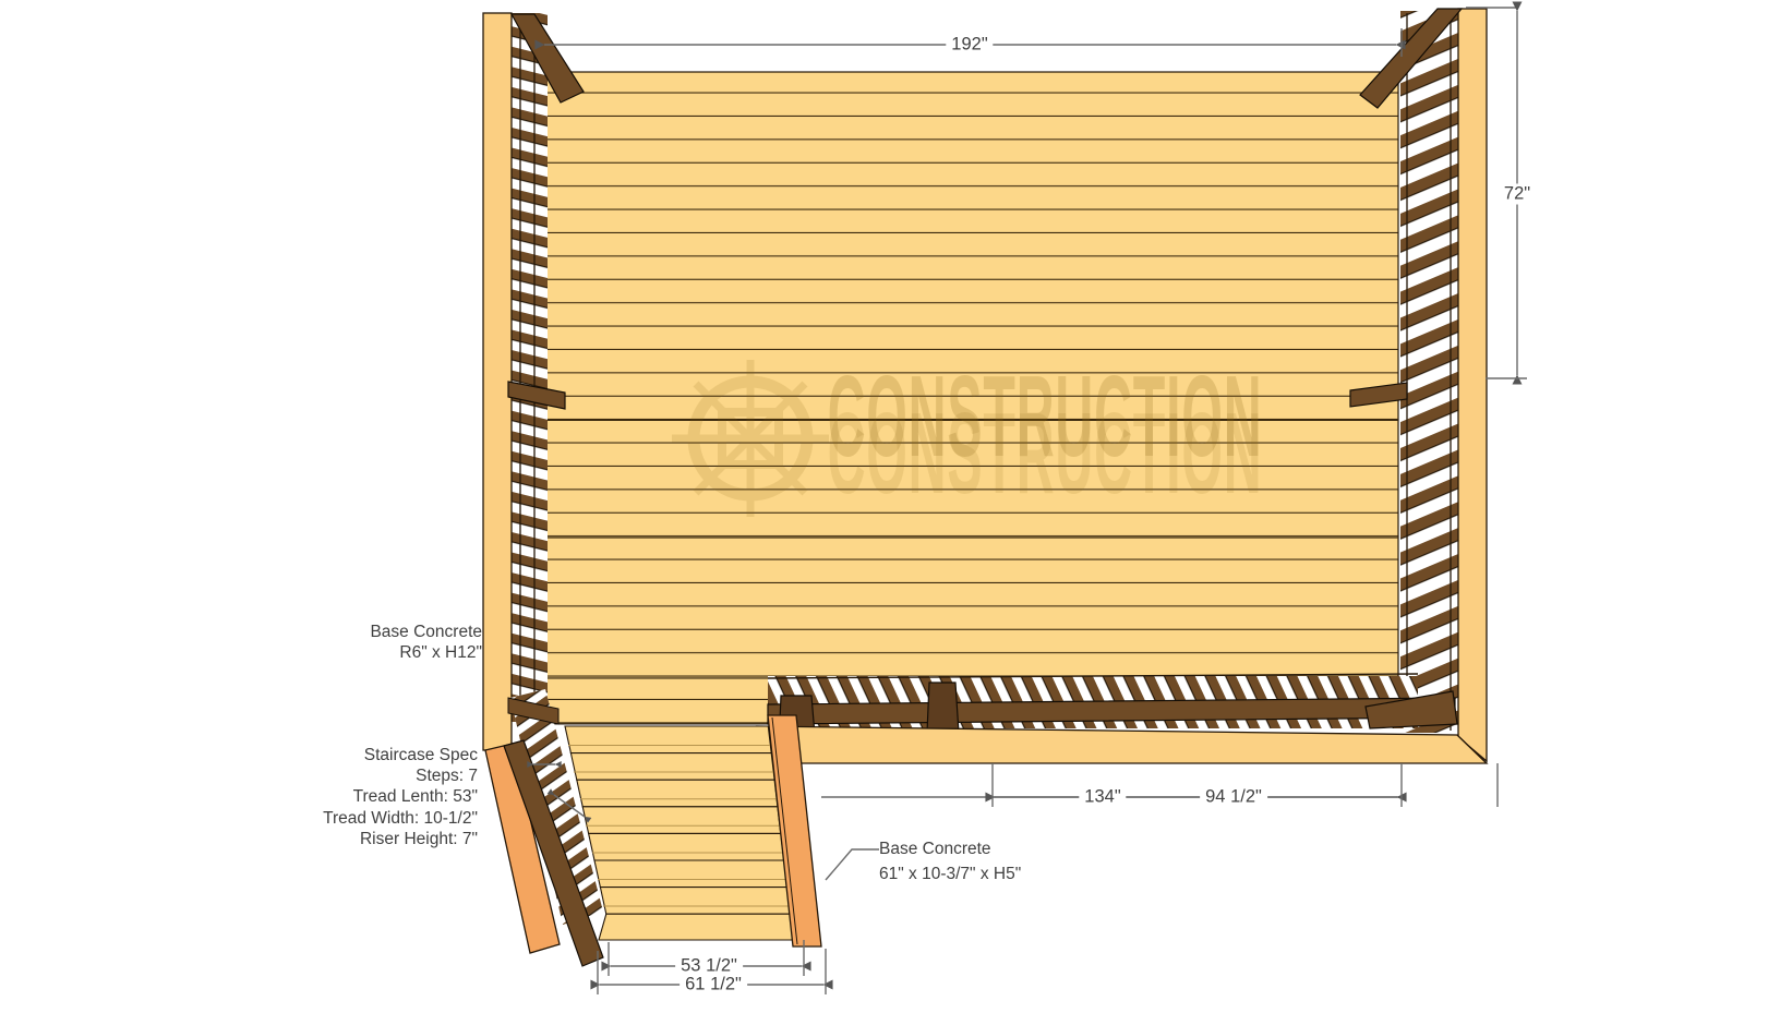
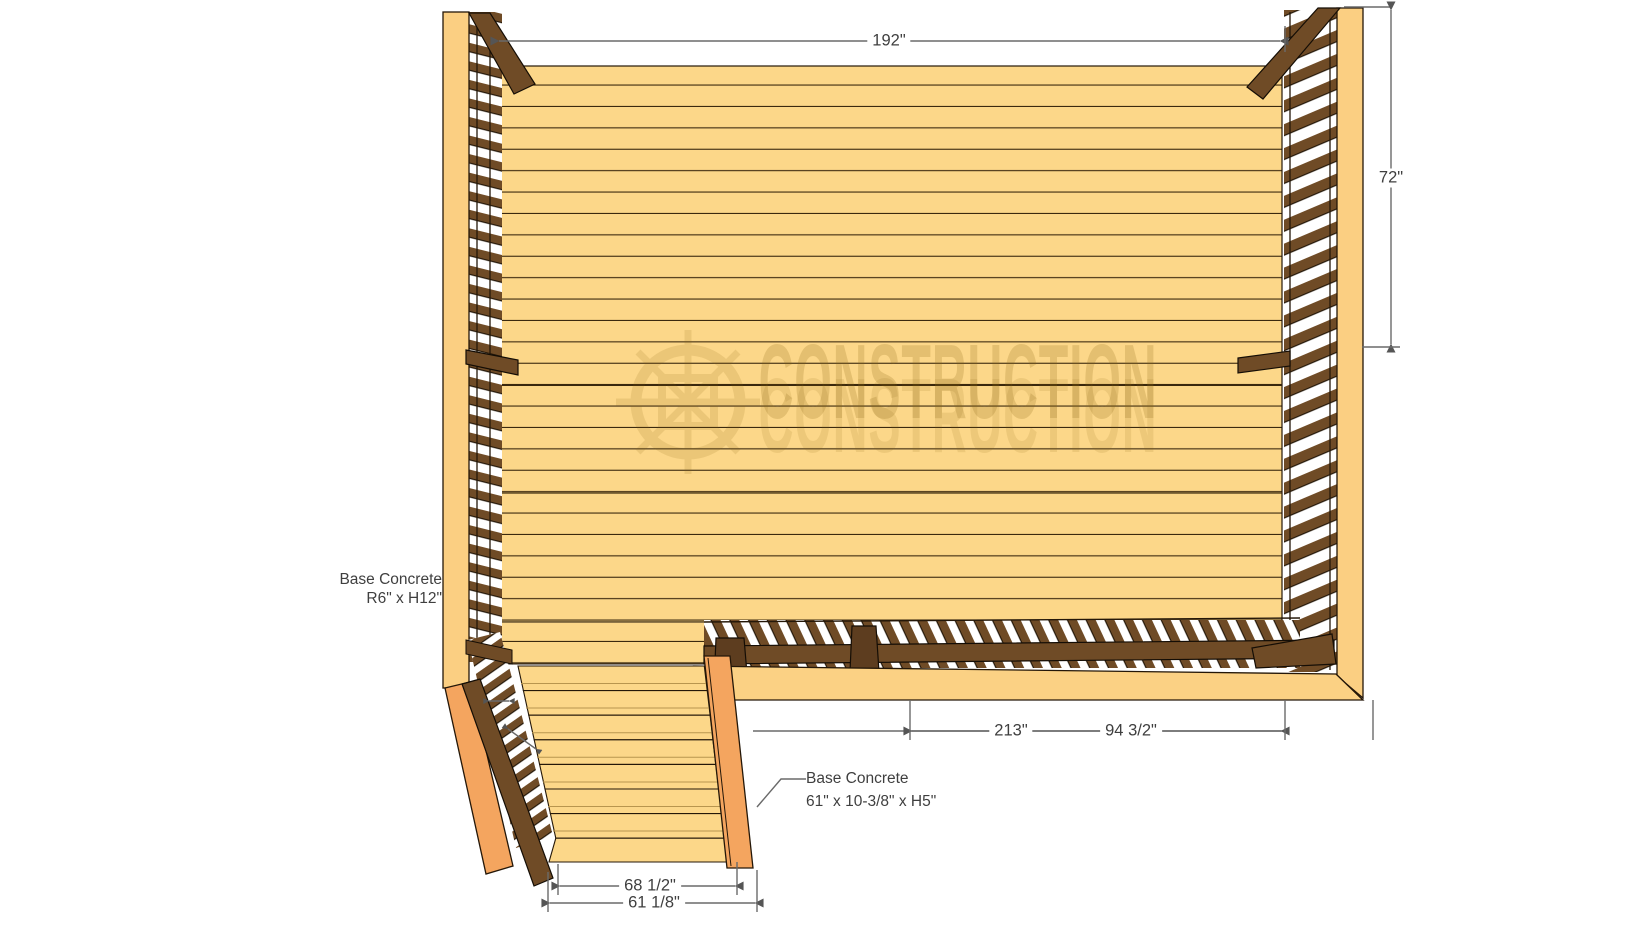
  CONSTRUCTION
  CONSTRUCTION
  192"
  72"
- 134"
+ 213"
- 94 1/2"
+ 94 3/2"
- 53 1/2"
+ 68 1/2"
- 61 1/2"
+ 61 1/8"
  Base Concrete
  R6" x H12"
- Staircase Spec
- Steps: 7
- Tread Lenth: 53"
- Tread Width: 10-1/2"
- Riser Height: 7"
  Base Concrete
- 61" x 10-3/7" x H5"
+ 61" x 10-3/8" x H5"
